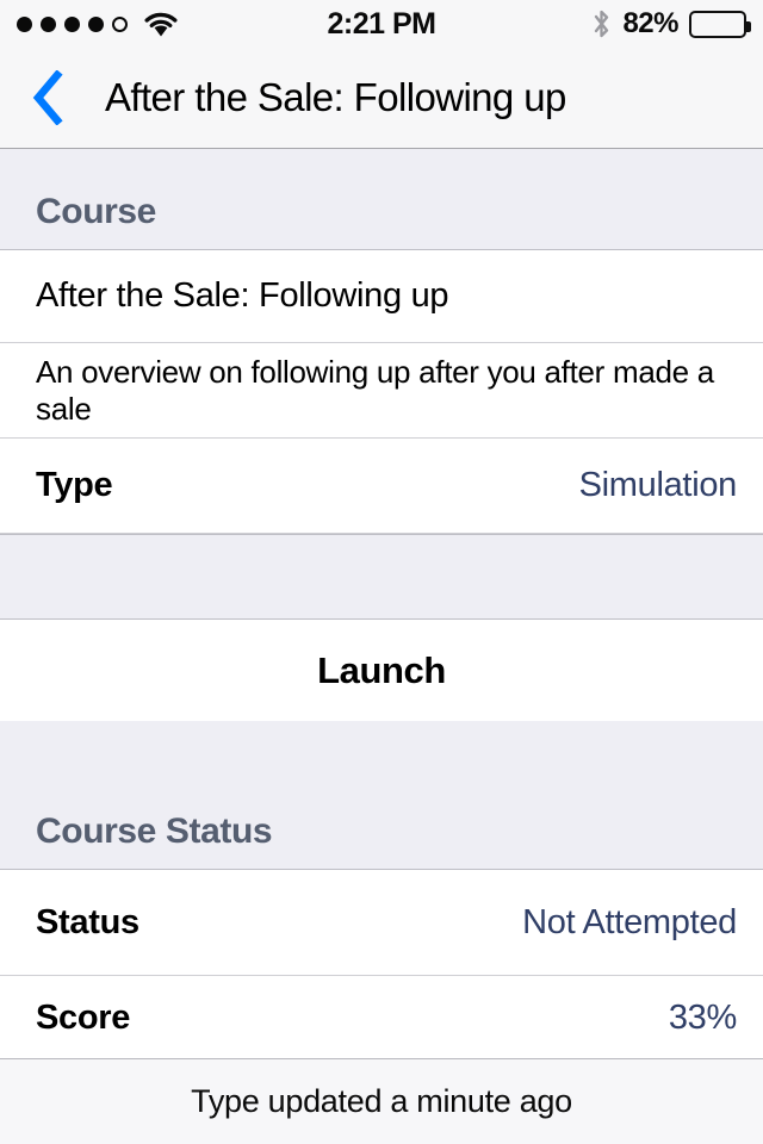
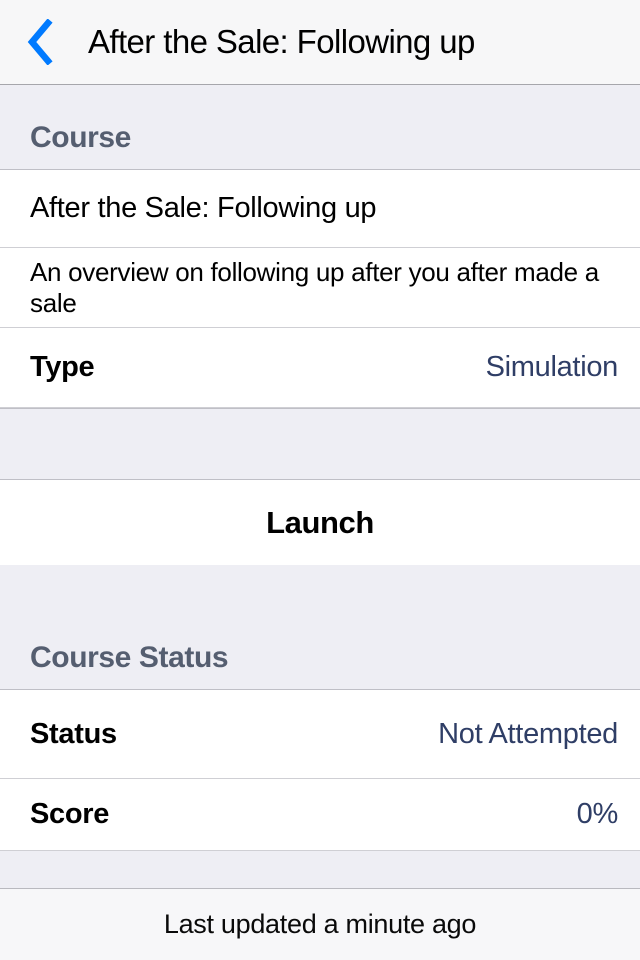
- 2:21 PM
- 82%
  After the Sale: Following up
  Course
  After the Sale: Following up
  An overview on following up after you after made a sale
  Type
  Simulation
  Launch
  Course Status
  Status
  Not Attempted
  Score
- 33%
+ 0%
- Type updated a minute ago
+ Last updated a minute ago
